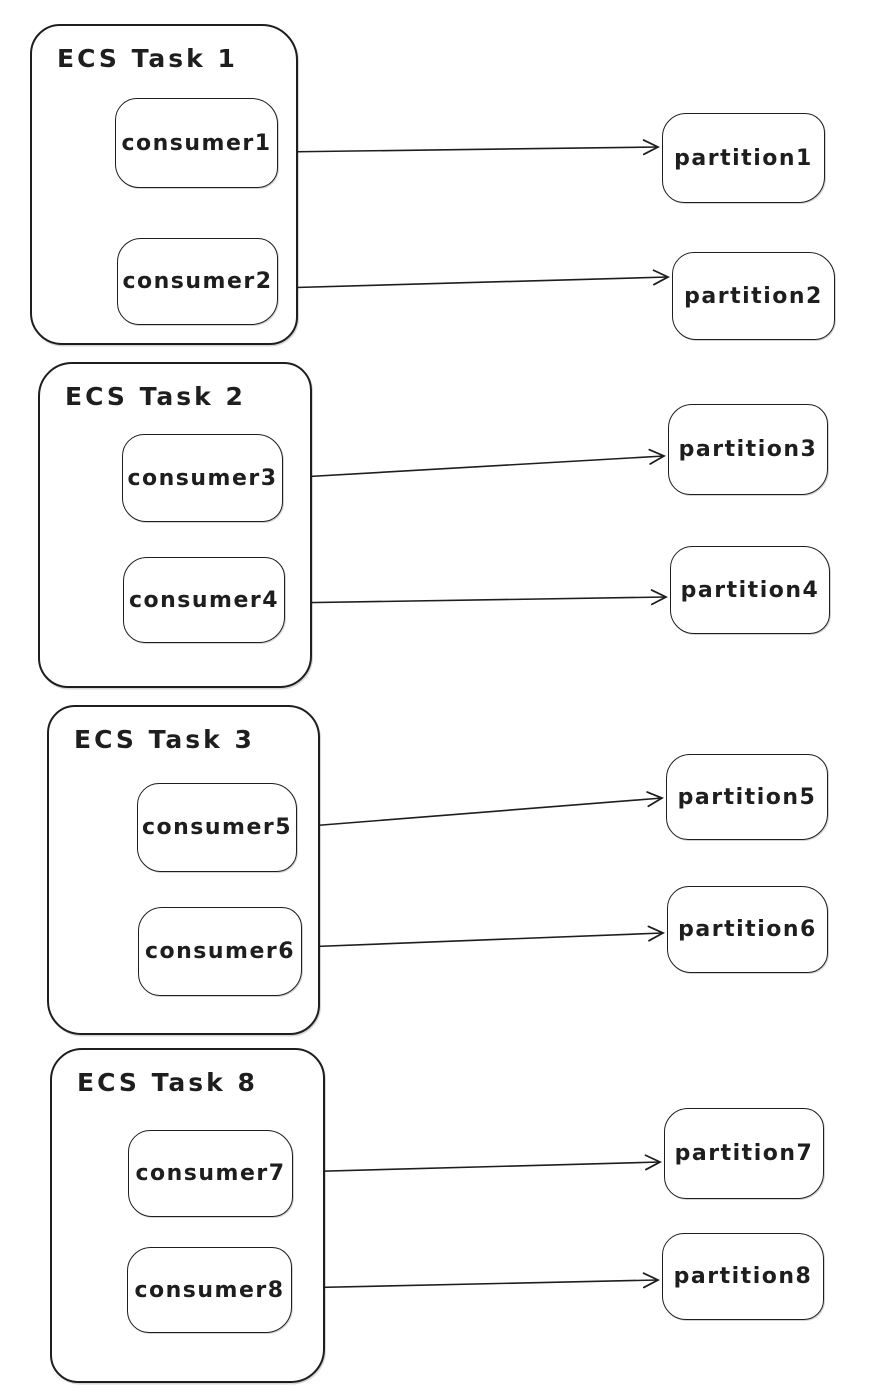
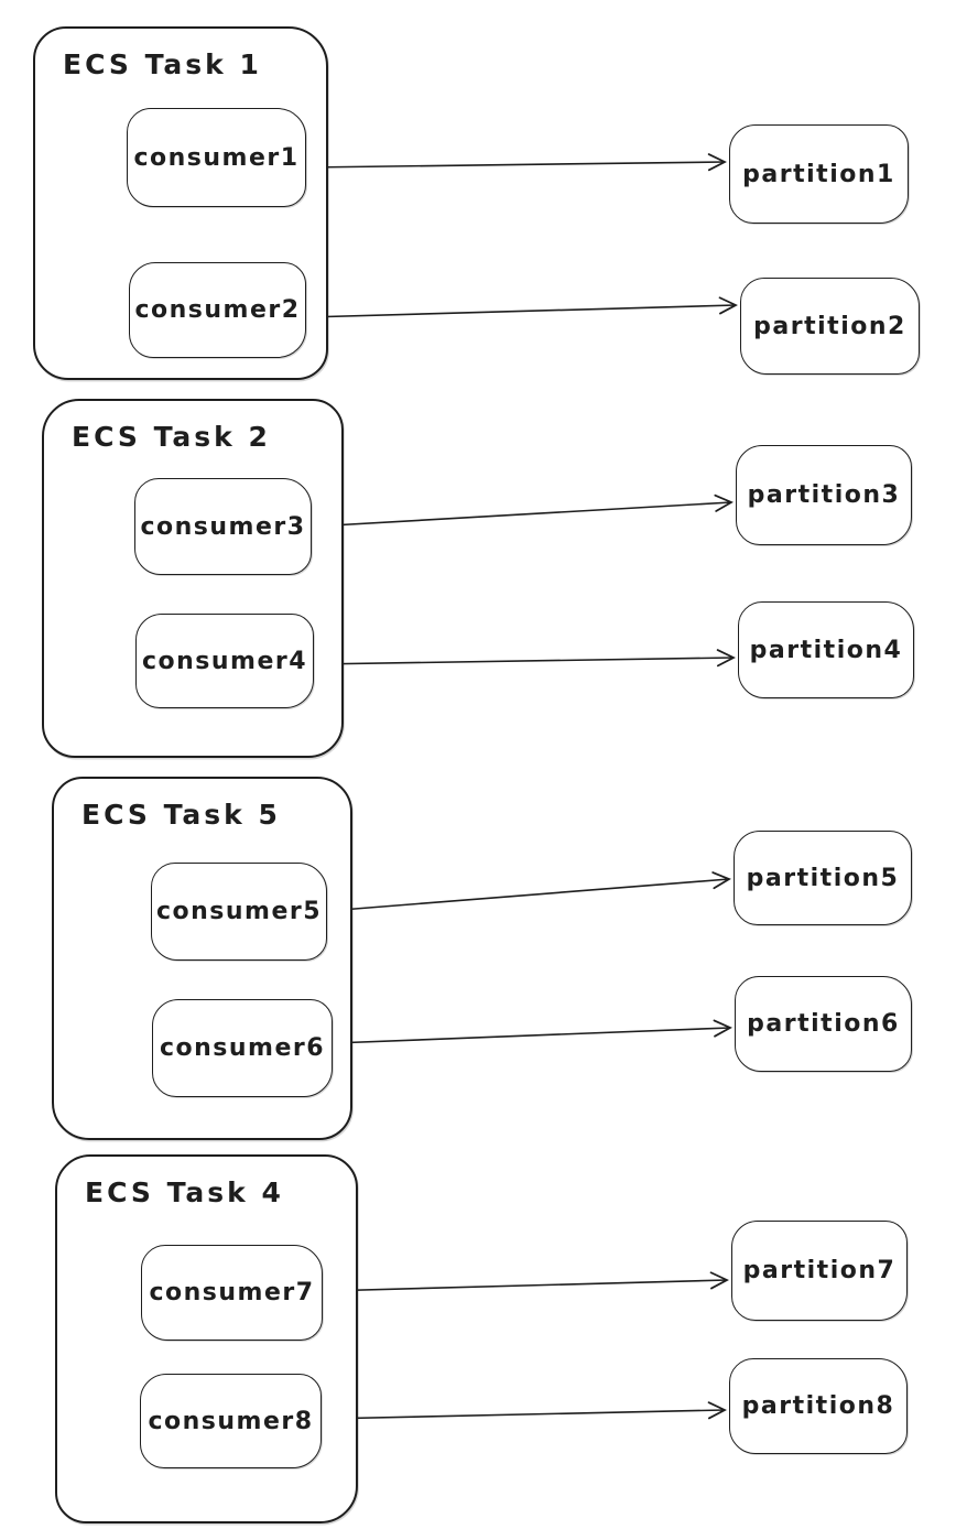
  ECS Task 1
  ECS Task 2
- ECS Task 3
+ ECS Task 5
- ECS Task 8
+ ECS Task 4
  consumer1
  consumer2
  consumer3
  consumer4
  consumer5
  consumer6
  consumer7
  consumer8
  partition1
  partition2
  partition3
  partition4
  partition5
  partition6
  partition7
  partition8
